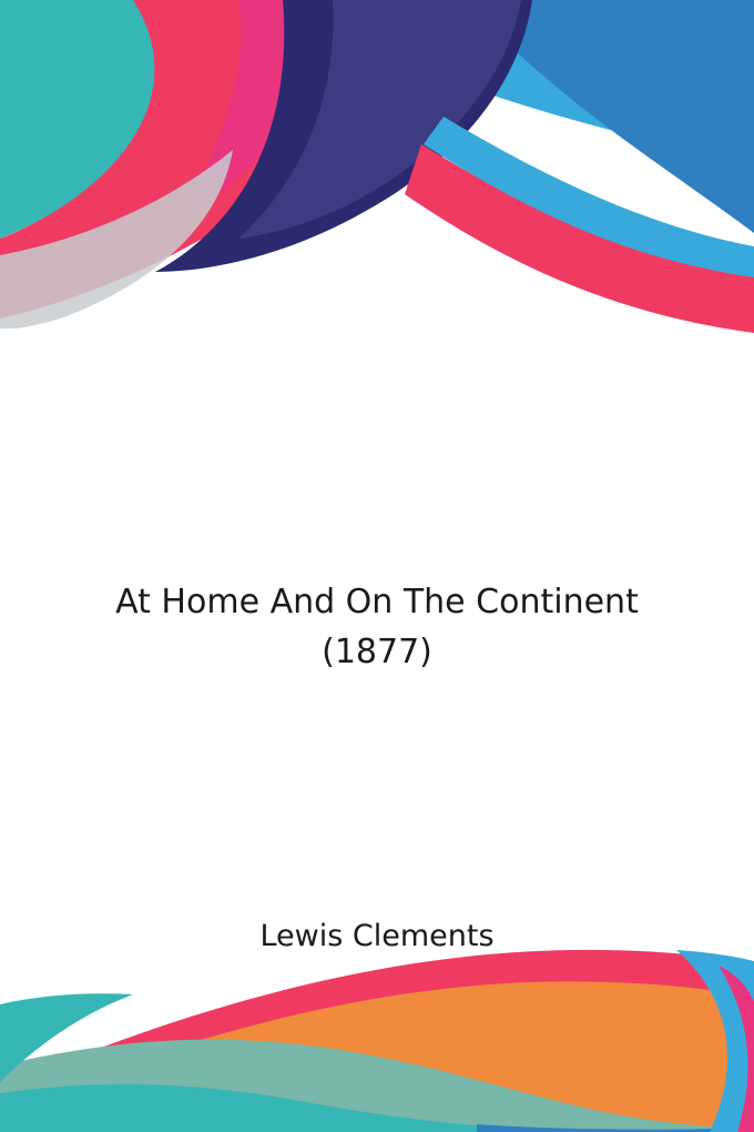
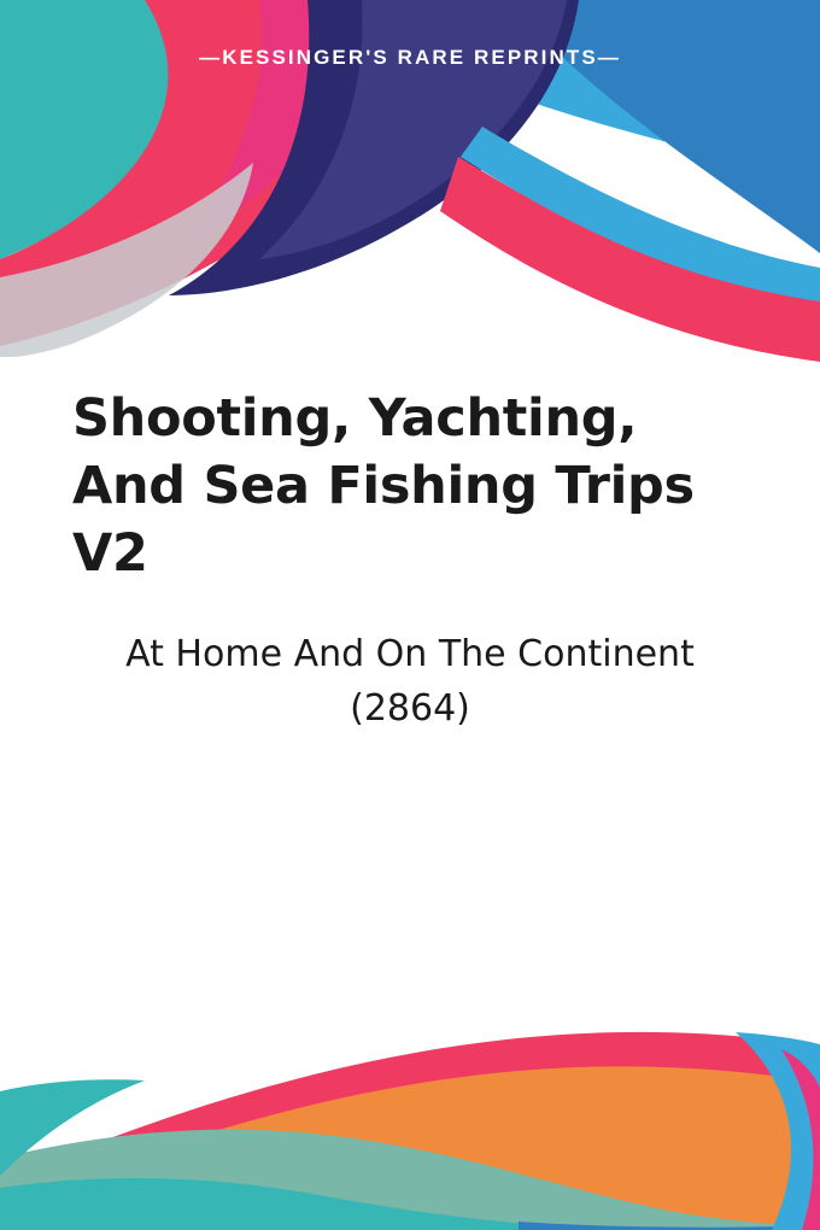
+ —KESSINGER'S RARE REPRINTS—
+ Shooting, Yachting, And Sea Fishing Trips V2
- At Home And On The Continent (1877)
+ At Home And On The Continent (2864)
- Lewis Clements
